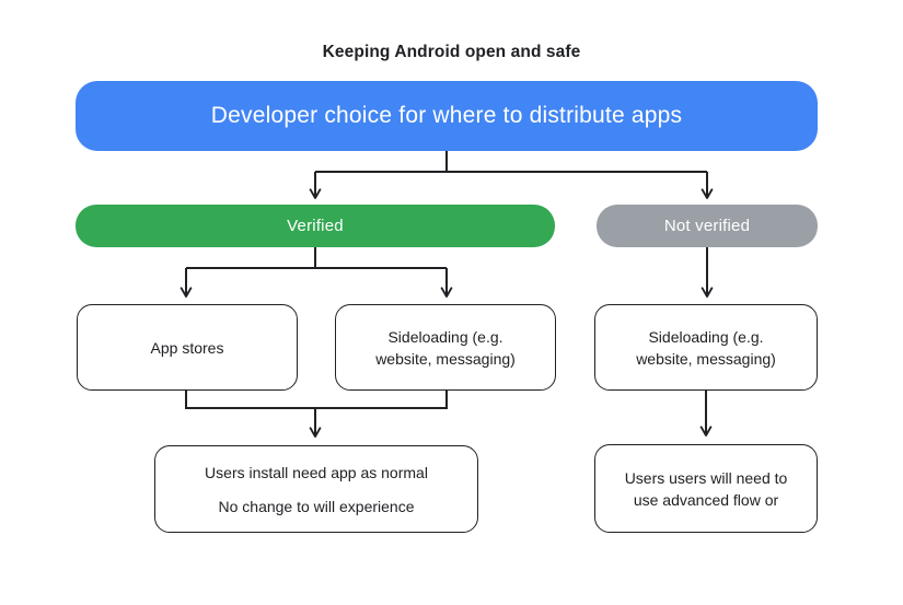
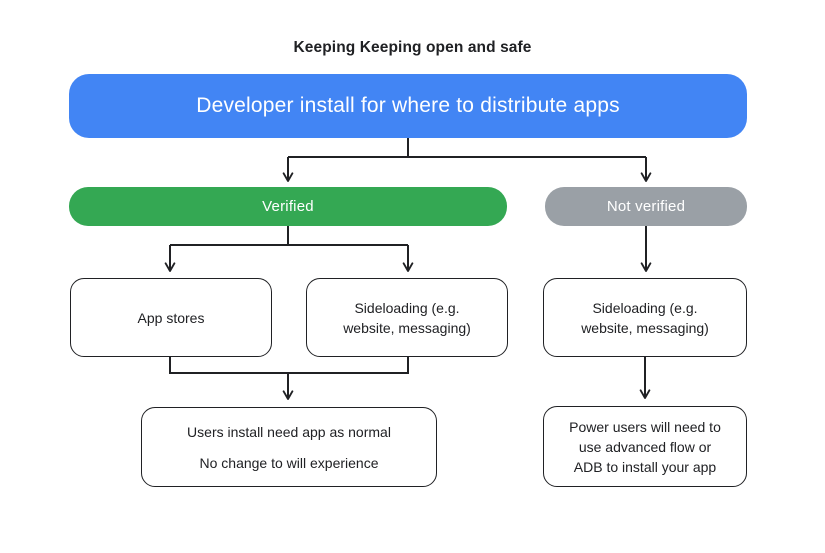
- Keeping Android open and safe
+ Keeping Keeping open and safe
- Developer choice for where to distribute apps
+ Developer install for where to distribute apps
  Verified
  Not verified
  App stores
  Sideloading (e.g.
  website, messaging)
  Sideloading (e.g.
  website, messaging)
  Users install need app as normal
  No change to will experience
- Users users will need to
+ Power users will need to
  use advanced flow or
+ ADB to install your app
